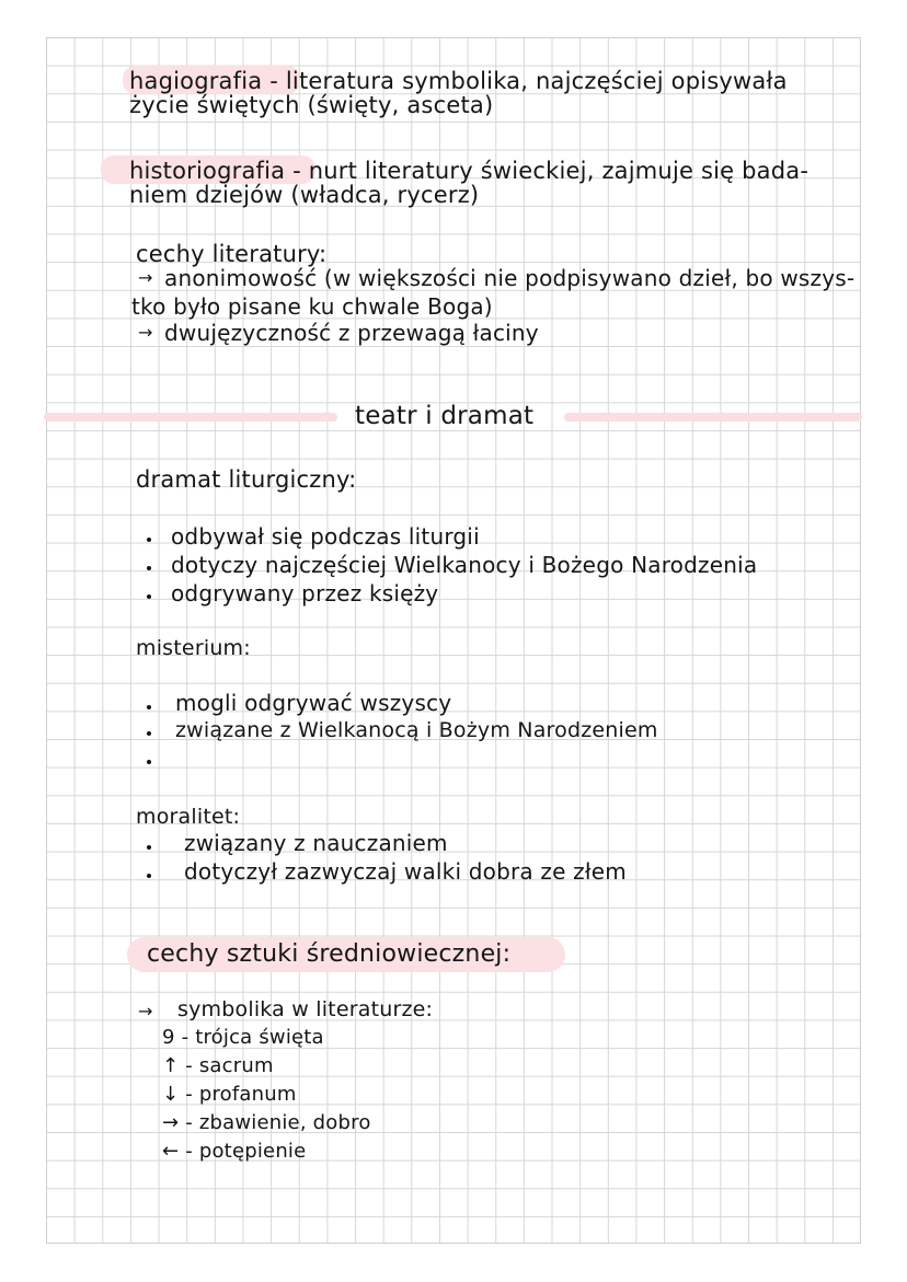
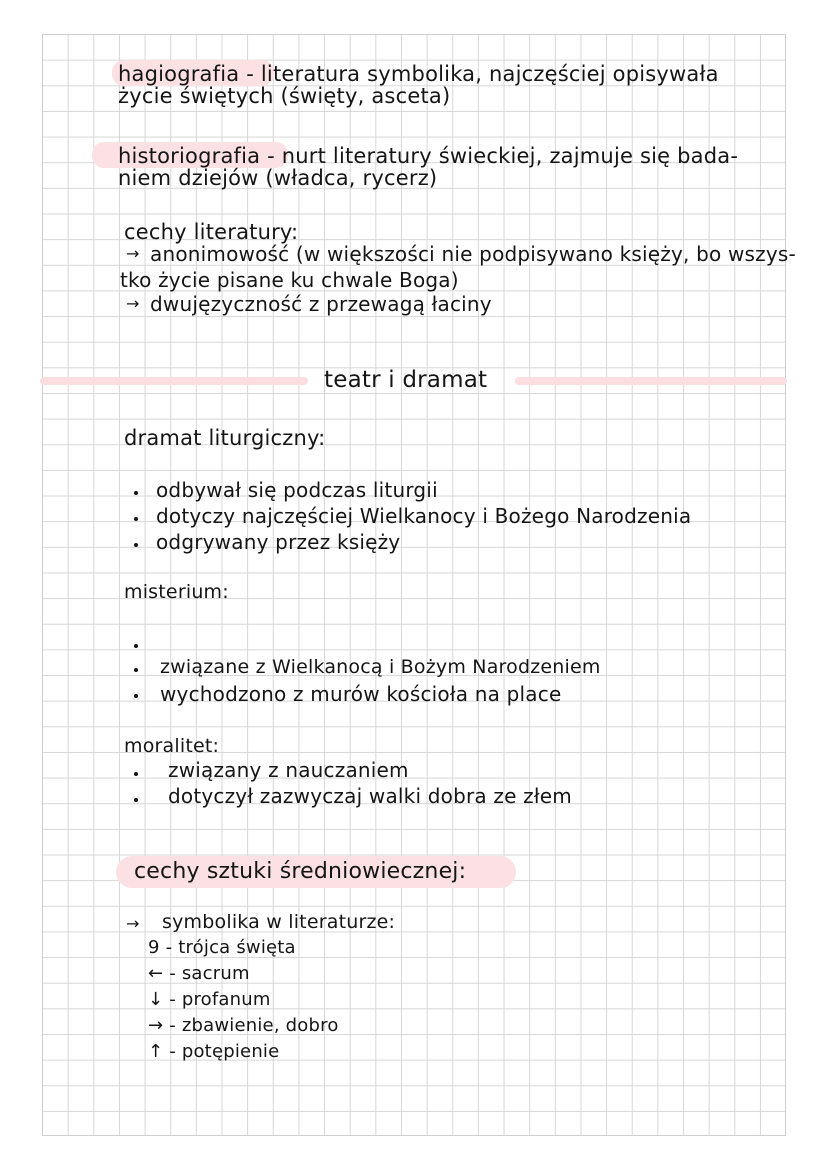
  hagiografia - literatura symbolika, najczęściej opisywała
  życie świętych (święty, asceta)
  historiografia - nurt literatury świeckiej, zajmuje się bada-
  niem dziejów (władca, rycerz)
  cechy literatury:
  →
- anonimowość (w większości nie podpisywano dzieł, bo wszys-
+ anonimowość (w większości nie podpisywano księży, bo wszys-
- tko było pisane ku chwale Boga)
+ tko życie pisane ku chwale Boga)
  →
  dwujęzyczność z przewagą łaciny
  teatr i dramat
  dramat liturgiczny:
  odbywał się podczas liturgii
  dotyczy najczęściej Wielkanocy i Bożego Narodzenia
  odgrywany przez księży
  misterium:
- mogli odgrywać wszyscy
  związane z Wielkanocą i Bożym Narodzeniem
+ wychodzono z murów kościoła na place
  moralitet:
  związany z nauczaniem
  dotyczył zazwyczaj walki dobra ze złem
  cechy sztuki średniowiecznej:
  →
  symbolika w literaturze:
  9 - trójca święta
- ↑ - sacrum
+ ← - sacrum
  ↓ - profanum
  → - zbawienie, dobro
- ← - potępienie
+ ↑ - potępienie
